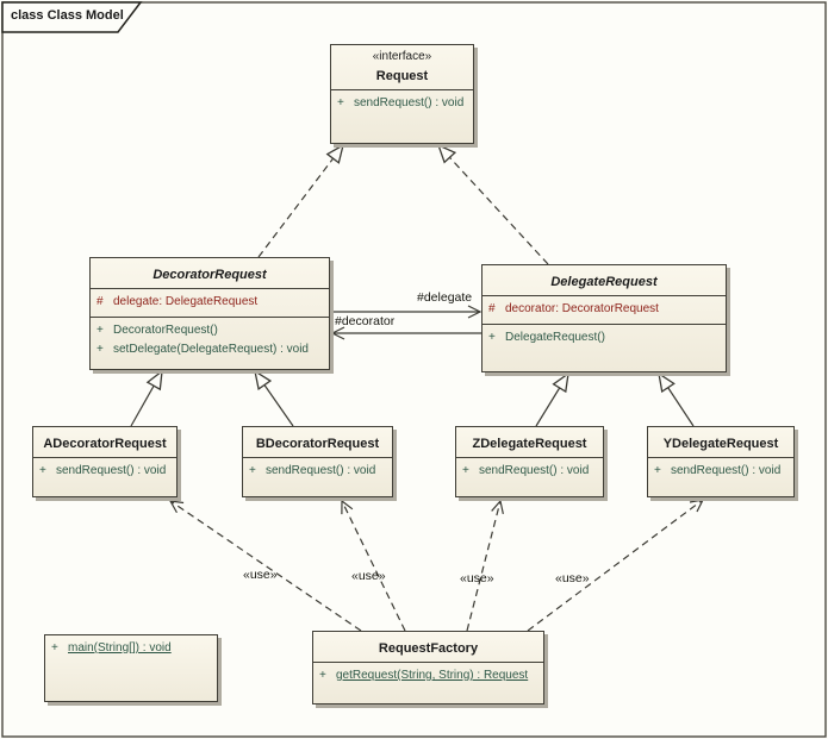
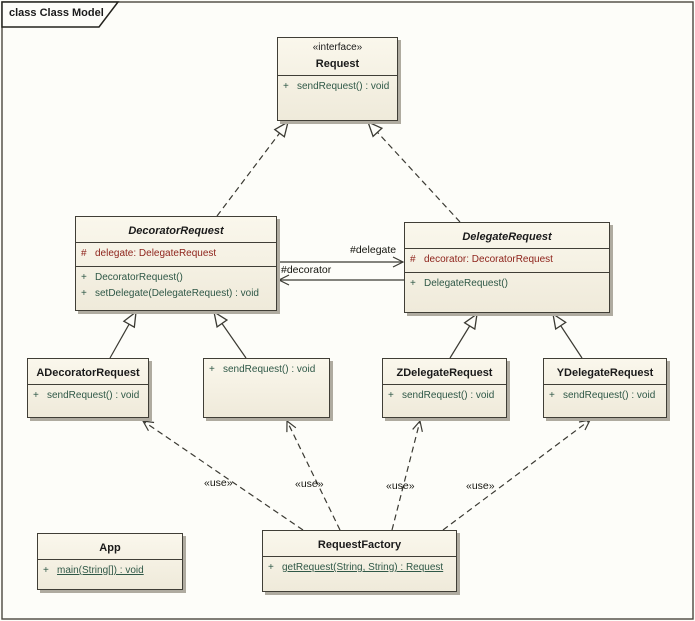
  class Class Model
  «interface»
  Request
  +
  sendRequest() : void
  DecoratorRequest
  #
  delegate: DelegateRequest
  +
  DecoratorRequest()
  +
  setDelegate(DelegateRequest) : void
  DelegateRequest
  #
  decorator: DecoratorRequest
  +
  DelegateRequest()
  ADecoratorRequest
  +
  sendRequest() : void
- BDecoratorRequest
  +
  sendRequest() : void
  ZDelegateRequest
  +
  sendRequest() : void
  YDelegateRequest
  +
  sendRequest() : void
+ App
  +
  main(String[]) : void
  RequestFactory
  +
  getRequest(String, String) : Request
  #delegate
  #decorator
  «use»
  «use»
  «use»
  «use»
